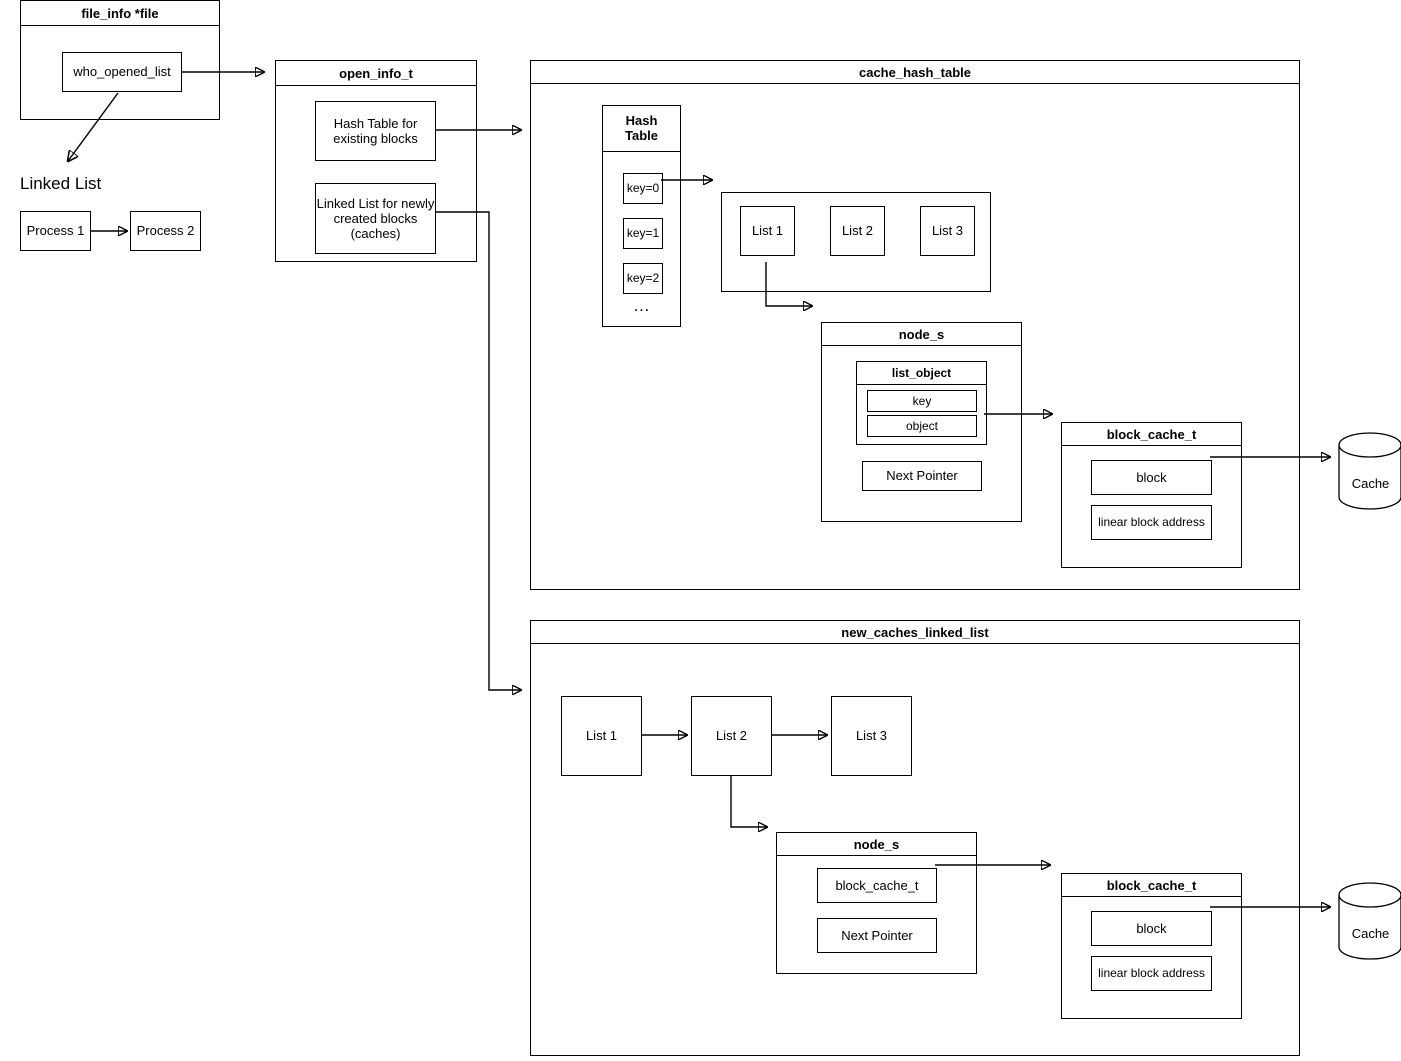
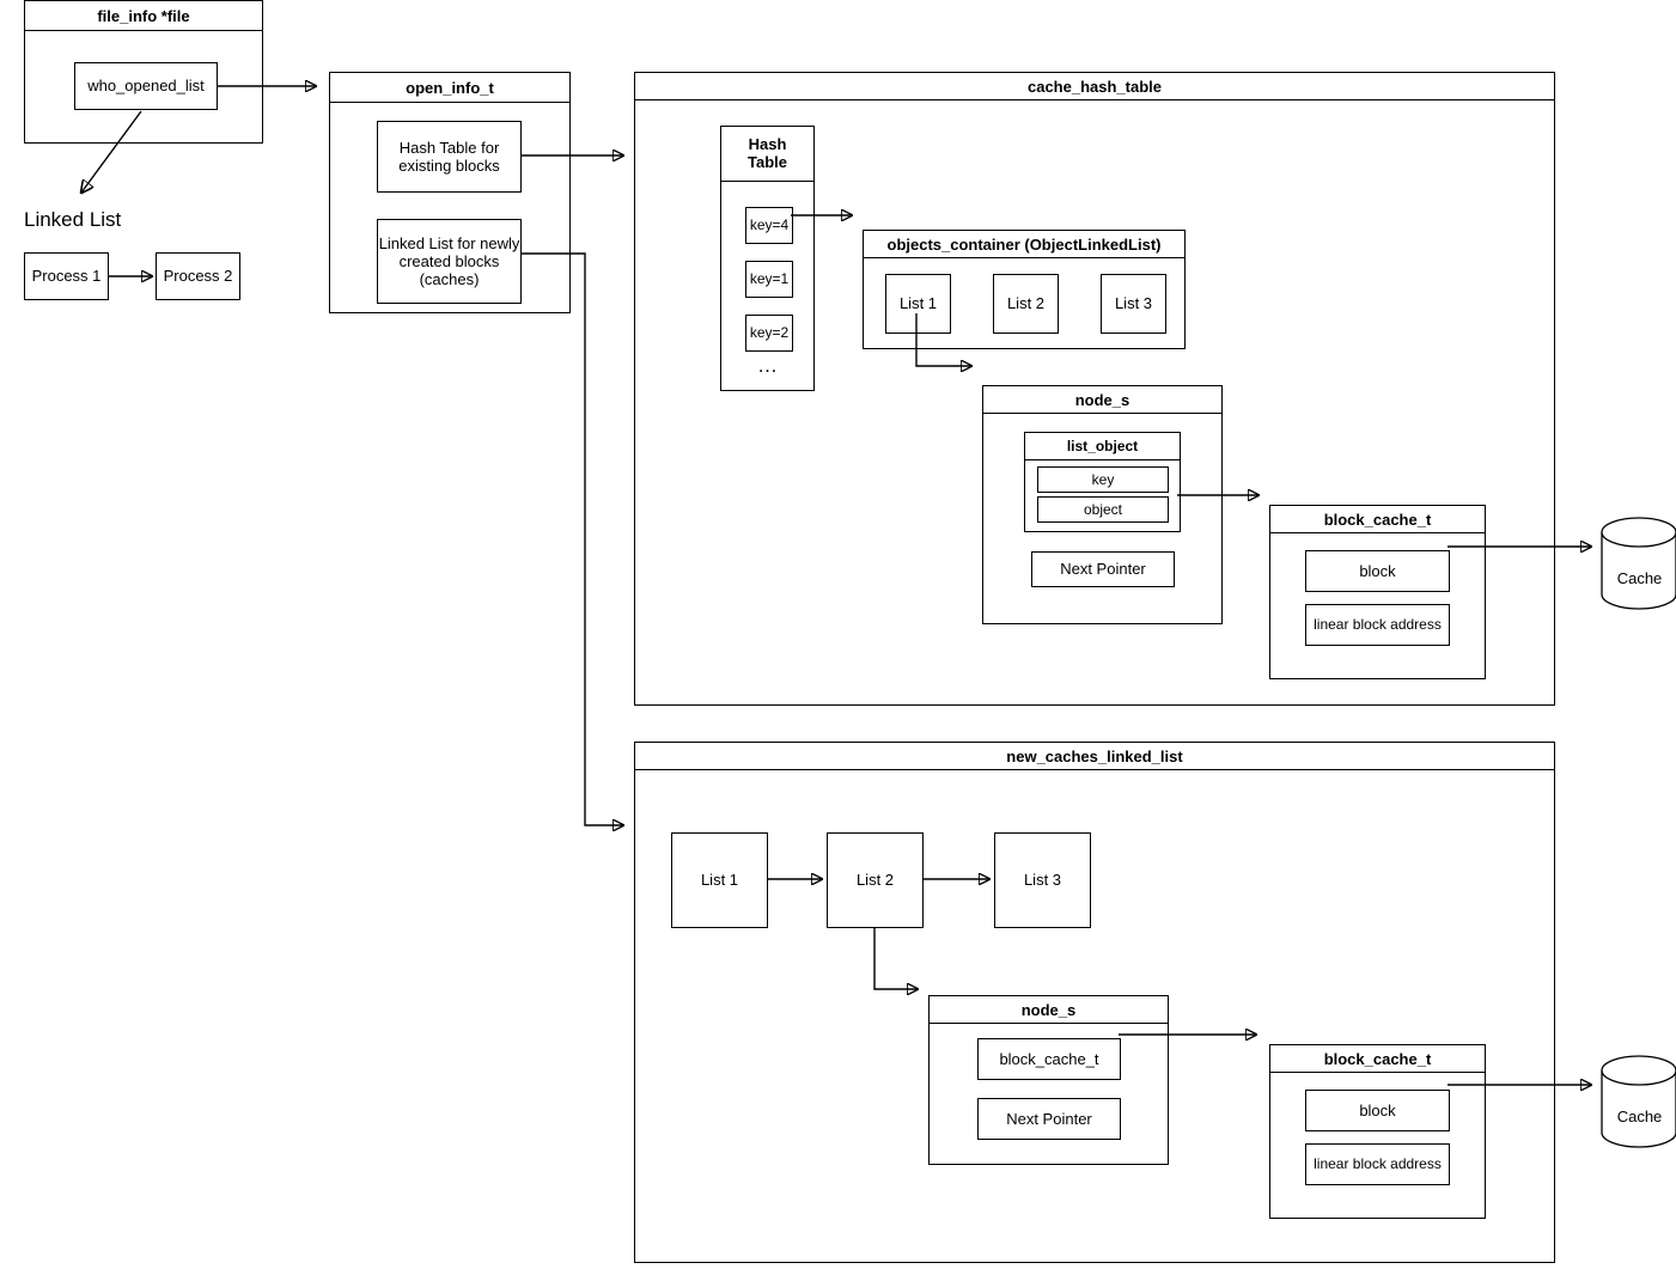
  file_info *file
  who_opened_list
  Linked List
  Process 1
  Process 2
  open_info_t
  Hash Table for
  existing blocks
  Linked List for newly
  created blocks
  (caches)
  cache_hash_table
  Hash
  Table
- key=0
+ key=4
  key=1
  key=2
  …
+ objects_container (ObjectLinkedList)
  List 1
  List 2
  List 3
  node_s
  list_object
  key
  object
  Next Pointer
  block_cache_t
  block
  linear block address
  Cache
  new_caches_linked_list
  List 1
  List 2
  List 3
  node_s
  block_cache_t
  Next Pointer
  block_cache_t
  block
  linear block address
  Cache
